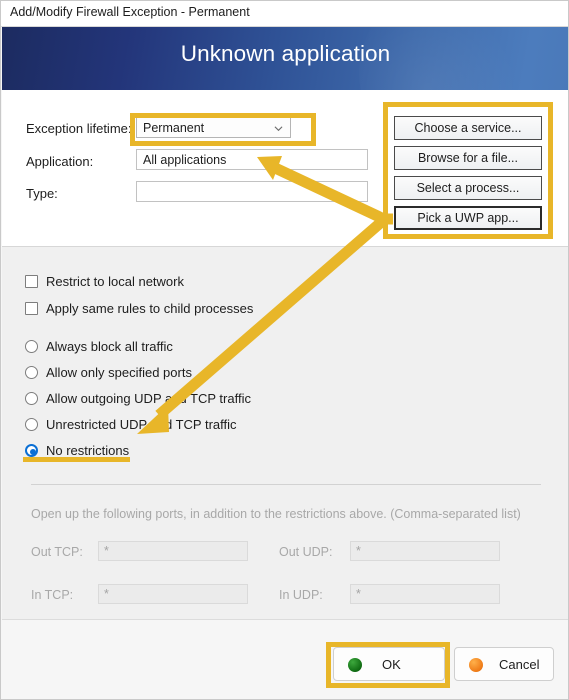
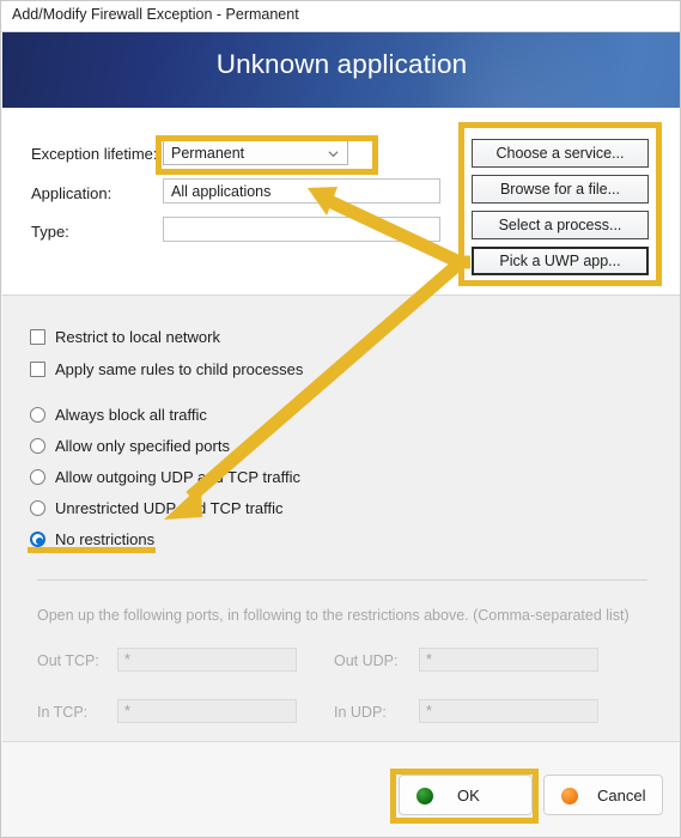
  Add/Modify Firewall Exception - Permanent
  Unknown applicat
  Exception lifetime:
  Permanent
  Application:
  All applications
  Type:
  Choose a service...
  Browse for a file...
  Select a process...
  Pick a UWP app...
  Restrict to local network
  Apply same rules to child processes
  Always block all traffic
  Allow only specified ports
  Allow outgoing UDP a TCP traffic
  Unrestricted UDP TCP traffic
  No restrictions
- Open up the following ports, in addition to the restrictions above. (Comma-separated list)
+ Open up the following ports, in following to the restrictions above. (Comma-separated list)
  Out TCP:
  *
  Out UDP:
  *
  In TCP:
  *
  In UDP:
  *
  OK
  Cancel
